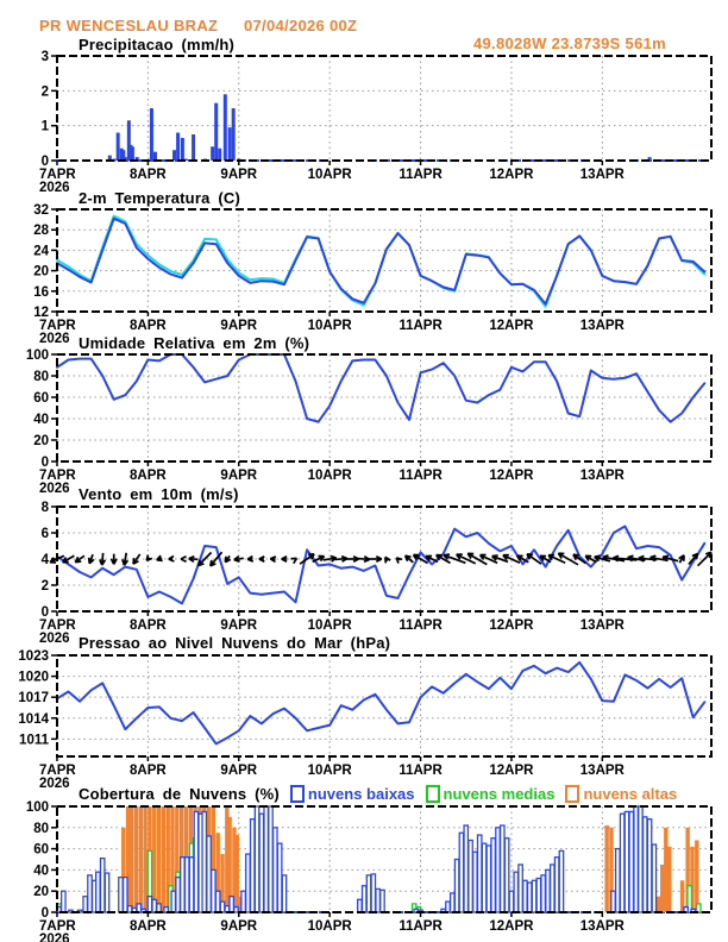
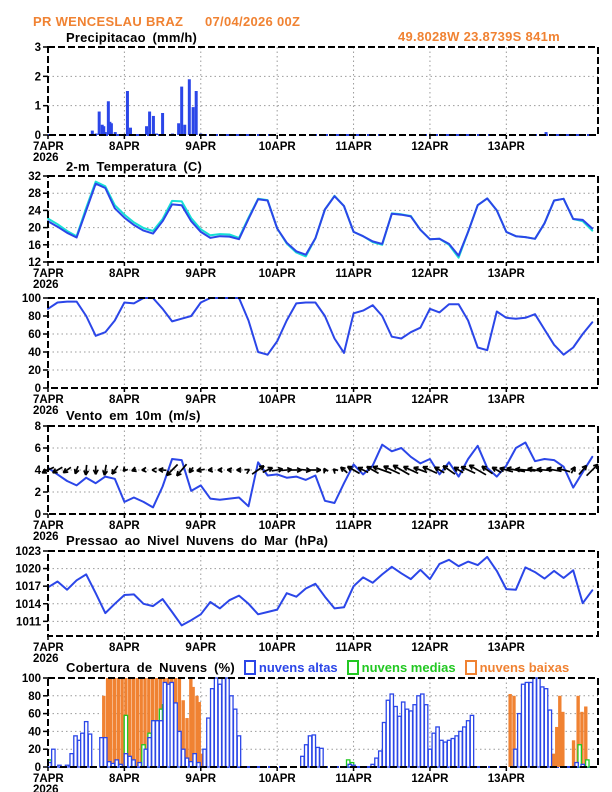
  0
  1
  2
  3
  7APR
  2026
  8APR
  9APR
  10APR
  11APR
  12APR
  13APR
  12
  16
  20
  24
  28
  32
  7APR
  2026
  8APR
  9APR
  10APR
  11APR
  12APR
  13APR
  0
  20
  40
  60
  80
  100
  7APR
  2026
  8APR
  9APR
  10APR
  11APR
  12APR
  13APR
  0
  2
  4
  6
  8
  7APR
  2026
  8APR
  9APR
  10APR
  11APR
  12APR
  13APR
  1011
  1014
  1017
  1020
  1023
  7APR
  2026
  8APR
  9APR
  10APR
  11APR
  12APR
  13APR
  0
  20
  40
  60
  80
  100
  7APR
  2026
  8APR
  9APR
  10APR
  11APR
  12APR
  13APR
  PR WENCESLAU BRAZ
  07/04/2026 00Z
- 49.8028W 23.8739S 561m
+ 49.8028W 23.8739S 841m
  Precipitacao (mm/h)
  2-m Temperatura (C)
- Umidade Relativa em 2m (%)
  Vento em 10m (m/s)
  Pressao ao Nivel Nuvens do Mar (hPa)
  Cobertura de Nuvens (%)
- nuvens baixas
+ nuvens altas
  nuvens medias
- nuvens altas
+ nuvens baixas
